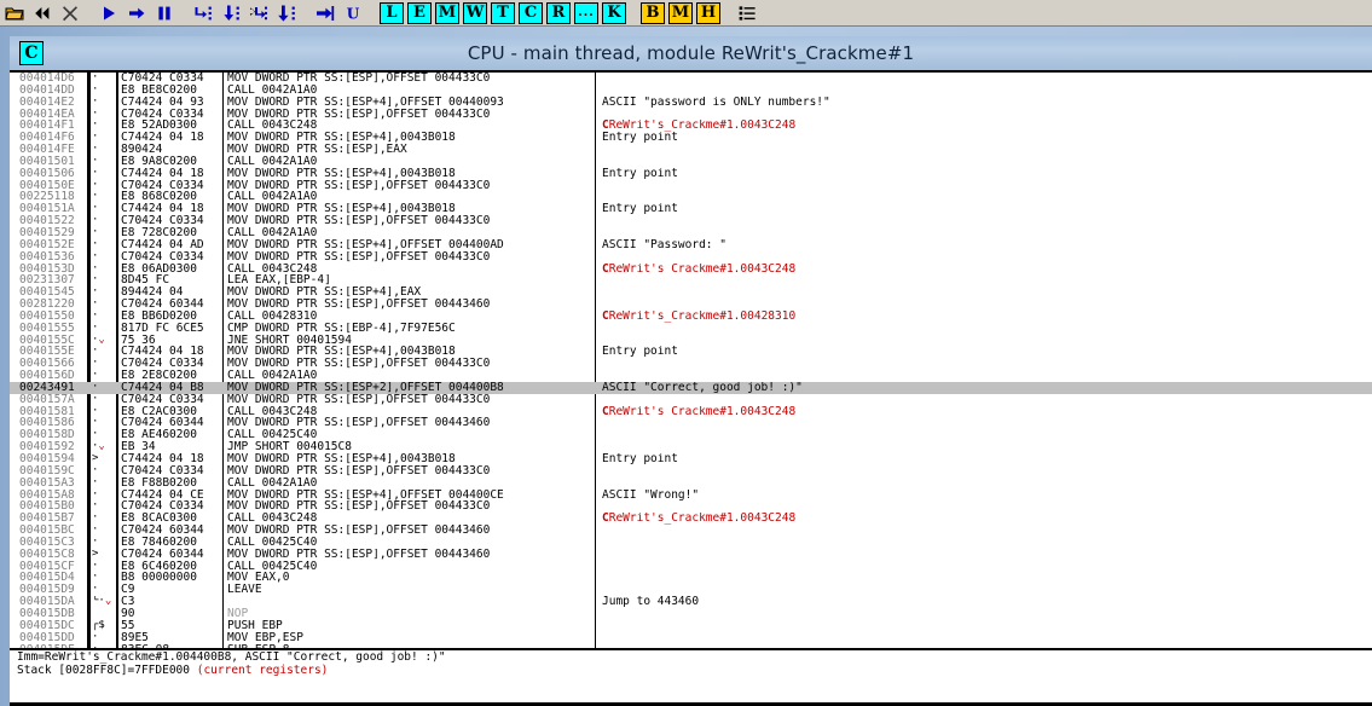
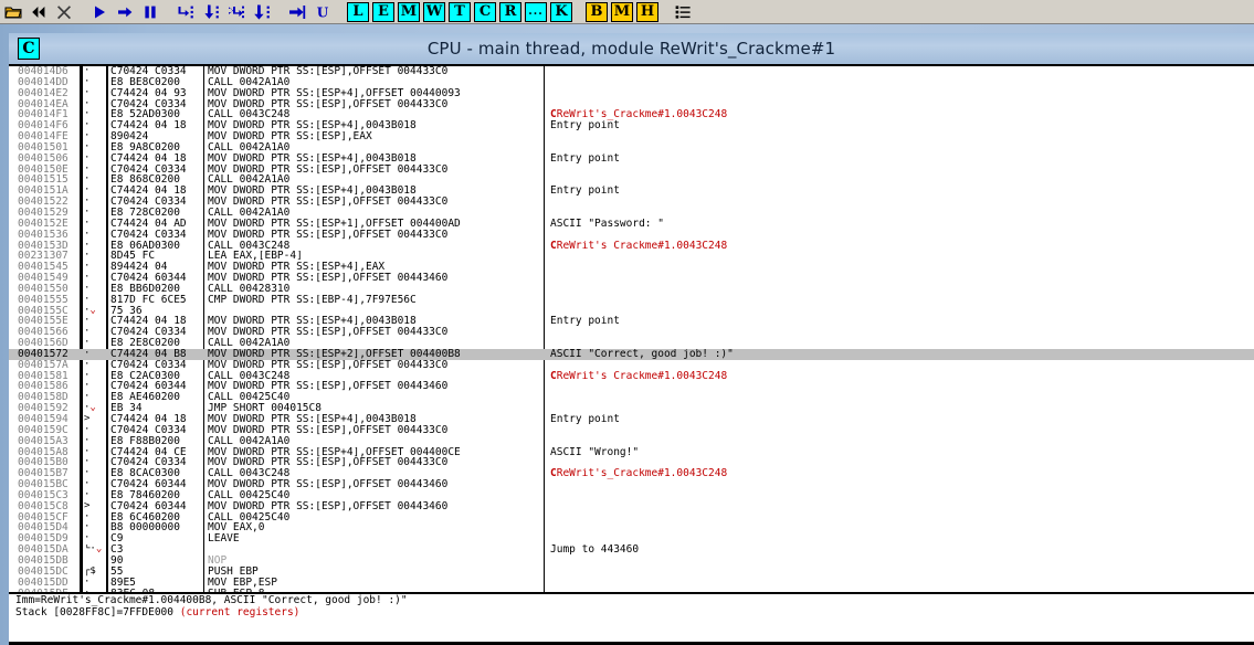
  U
  L
  E
  M
  W
  T
  C
  R
  ...
  K
  B
  M
  H
  C
  CPU - main thread, module ReWrit's_Crackme#1
  004014D6
  ·
  C70424 C0334
  MOV DWORD PTR SS:[ESP],OFFSET 004433C0
  004014DD
  ·
  E8 BE8C0200
  CALL 0042A1A0
  004014E2
  ·
  C74424 04 93
  MOV DWORD PTR SS:[ESP+4],OFFSET 00440093
- ASCII "password is ONLY numbers!"
  004014EA
  ·
  C70424 C0334
  MOV DWORD PTR SS:[ESP],OFFSET 004433C0
  004014F1
  ·
  E8 52AD0300
  CALL 0043C248
  CReWrit's_Crackme#1.0043C248
  004014F6
  ·
  C74424 04 18
  MOV DWORD PTR SS:[ESP+4],0043B018
  Entry point
  004014FE
  ·
  890424
  MOV DWORD PTR SS:[ESP],EAX
  00401501
  ·
  E8 9A8C0200
  CALL 0042A1A0
  00401506
  ·
  C74424 04 18
  MOV DWORD PTR SS:[ESP+4],0043B018
  Entry point
  0040150E
  ·
  C70424 C0334
  MOV DWORD PTR SS:[ESP],OFFSET 004433C0
- 00225118
+ 00401515
  ·
  E8 868C0200
  CALL 0042A1A0
  0040151A
  ·
  C74424 04 18
  MOV DWORD PTR SS:[ESP+4],0043B018
  Entry point
  00401522
  ·
  C70424 C0334
  MOV DWORD PTR SS:[ESP],OFFSET 004433C0
  00401529
  ·
  E8 728C0200
  CALL 0042A1A0
  0040152E
  ·
  C74424 04 AD
- MOV DWORD PTR SS:[ESP+4],OFFSET 004400AD
+ MOV DWORD PTR SS:[ESP+1],OFFSET 004400AD
  ASCII "Password: "
  00401536
  ·
  C70424 C0334
  MOV DWORD PTR SS:[ESP],OFFSET 004433C0
  0040153D
  ·
  E8 06AD0300
  CALL 0043C248
  CReWrit's_Crackme#1.0043C248
  00231307
  ·
  8D45 FC
  LEA EAX,[EBP-4]
  00401545
  ·
  894424 04
  MOV DWORD PTR SS:[ESP+4],EAX
- 00281220
+ 00401549
  ·
  C70424 60344
  MOV DWORD PTR SS:[ESP],OFFSET 00443460
  00401550
  ·
  E8 BB6D0200
  CALL 00428310
- CReWrit's_Crackme#1.00428310
  00401555
  ·
  817D FC 6CE5
  CMP DWORD PTR SS:[EBP-4],7F97E56C
  0040155C
  ·⌄
  75 36
- JNE SHORT 00401594
  0040155E
  ·
  C74424 04 18
  MOV DWORD PTR SS:[ESP+4],0043B018
  Entry point
  00401566
  ·
  C70424 C0334
  MOV DWORD PTR SS:[ESP],OFFSET 004433C0
  0040156D
  ·
  E8 2E8C0200
  CALL 0042A1A0
- 00243491
+ 00401572
  ·
  C74424 04 B8
  MOV DWORD PTR SS:[ESP+2],OFFSET 004400B8
  ASCII "Correct, good job! :)"
  0040157A
  ·
  C70424 C0334
  MOV DWORD PTR SS:[ESP],OFFSET 004433C0
  00401581
  ·
  E8 C2AC0300
  CALL 0043C248
  CReWrit's_Crackme#1.0043C248
  00401586
  ·
  C70424 60344
  MOV DWORD PTR SS:[ESP],OFFSET 00443460
  0040158D
  ·
  E8 AE460200
  CALL 00425C40
  00401592
  ·⌄
  EB 34
  JMP SHORT 004015C8
  00401594
  >
  C74424 04 18
  MOV DWORD PTR SS:[ESP+4],0043B018
  Entry point
  0040159C
  ·
  C70424 C0334
  MOV DWORD PTR SS:[ESP],OFFSET 004433C0
  004015A3
  ·
  E8 F88B0200
  CALL 0042A1A0
  004015A8
  ·
  C74424 04 CE
  MOV DWORD PTR SS:[ESP+4],OFFSET 004400CE
  ASCII "Wrong!"
  004015B0
  ·
  C70424 C0334
  MOV DWORD PTR SS:[ESP],OFFSET 004433C0
  004015B7
  ·
  E8 8CAC0300
  CALL 0043C248
  CReWrit's_Crackme#1.0043C248
  004015BC
  ·
  C70424 60344
  MOV DWORD PTR SS:[ESP],OFFSET 00443460
  004015C3
  ·
  E8 78460200
  CALL 00425C40
  004015C8
  >
  C70424 60344
  MOV DWORD PTR SS:[ESP],OFFSET 00443460
  004015CF
  ·
  E8 6C460200
  CALL 00425C40
  004015D4
  ·
  B8 00000000
  MOV EAX,0
  004015D9
  ·
  C9
  LEAVE
  004015DA
  └·⌄
  C3
  Jump to 443460
  004015DB
  90
  NOP
  004015DC
  ┌$
  55
  PUSH EBP
  004015DD
  ·
  89E5
  MOV EBP,ESP
  Imm=ReWrit's_Crackme#1.004400B8, ASCII "Correct, good job! :)"
  Stack [0028FF8C]=7FFDE000 (current registers)
